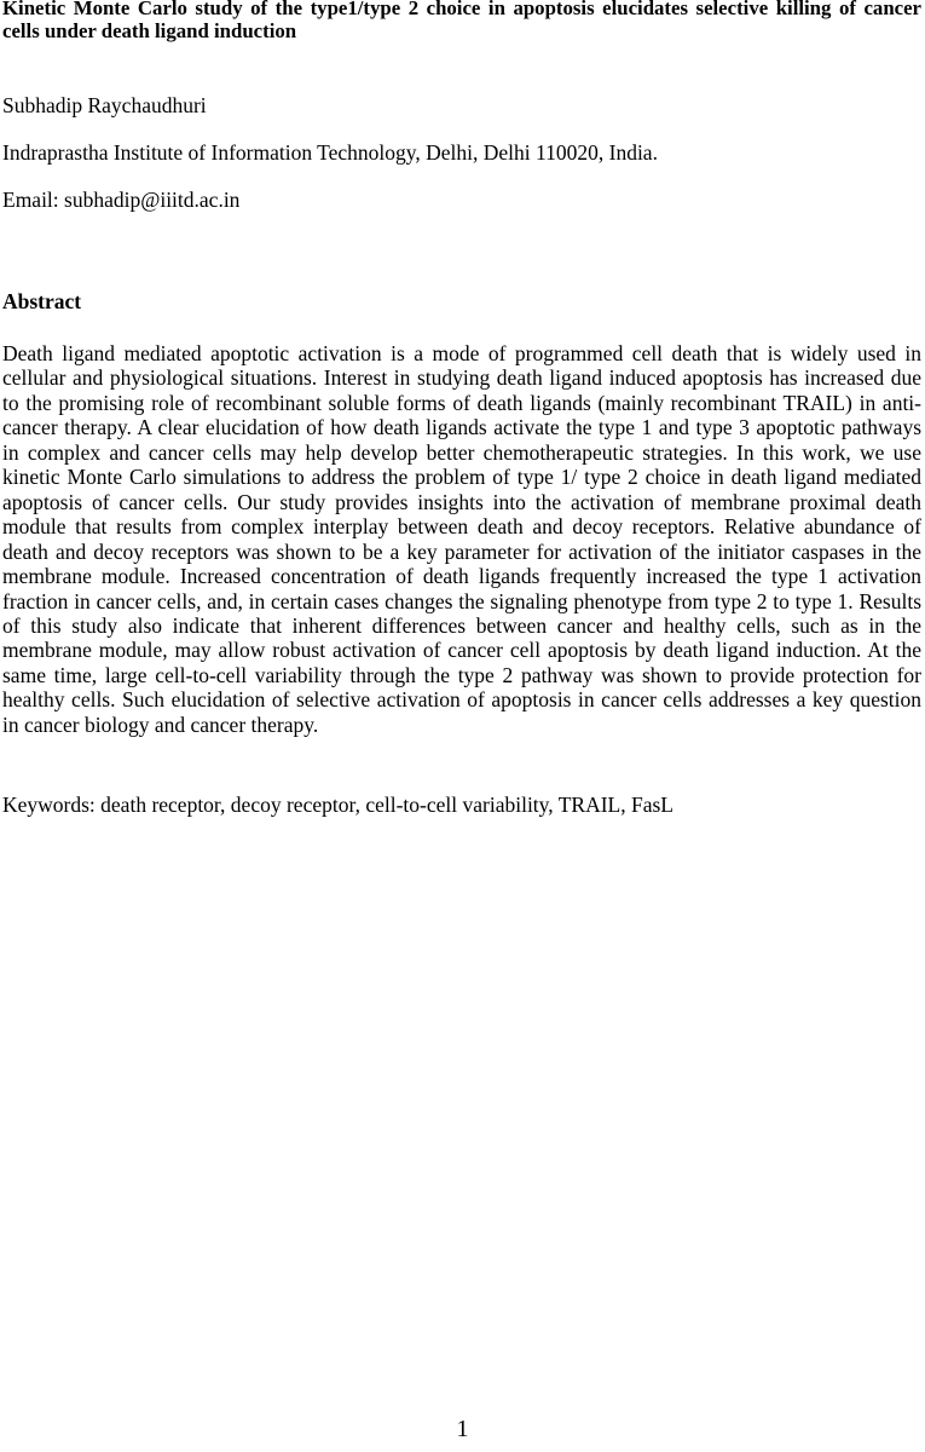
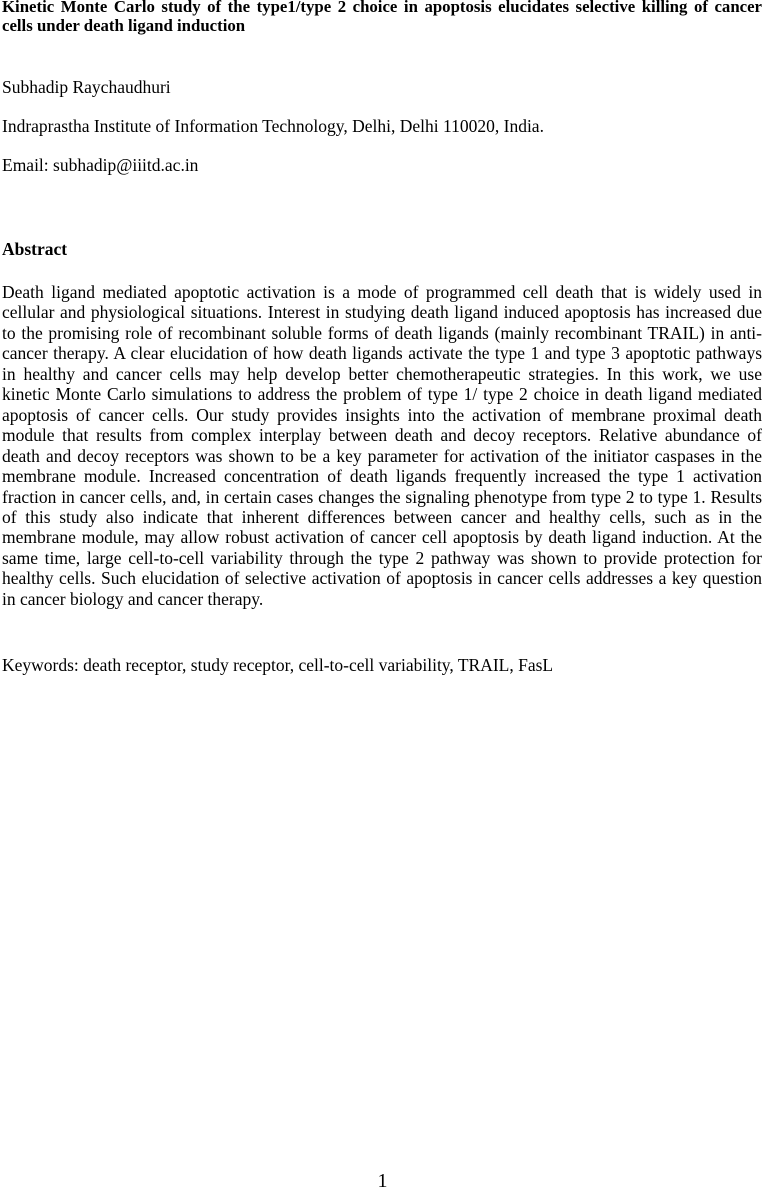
  Kinetic Monte Carlo study of the type1/type 2 choice in apoptosis elucidates selective killing of cancer
  cells under death ligand induction
  Subhadip Raychaudhuri
  Indraprastha Institute of Information Technology, Delhi, Delhi 110020, India.
  Email: subhadip@iiitd.ac.in
  Abstract
  Death ligand mediated apoptotic activation is a mode of programmed cell death that is widely used in
  cellular and physiological situations. Interest in studying death ligand induced apoptosis has increased due
  to the promising role of recombinant soluble forms of death ligands (mainly recombinant TRAIL) in anti-
  cancer therapy. A clear elucidation of how death ligands activate the type 1 and type 3 apoptotic pathways
- in complex and cancer cells may help develop better chemotherapeutic strategies. In this work, we use
+ in healthy and cancer cells may help develop better chemotherapeutic strategies. In this work, we use
  kinetic Monte Carlo simulations to address the problem of type 1/ type 2 choice in death ligand mediated
  apoptosis of cancer cells. Our study provides insights into the activation of membrane proximal death
  module that results from complex interplay between death and decoy receptors. Relative abundance of
  death and decoy receptors was shown to be a key parameter for activation of the initiator caspases in the
  membrane module. Increased concentration of death ligands frequently increased the type 1 activation
  fraction in cancer cells, and, in certain cases changes the signaling phenotype from type 2 to type 1. Results
  of this study also indicate that inherent differences between cancer and healthy cells, such as in the
  membrane module, may allow robust activation of cancer cell apoptosis by death ligand induction. At the
  same time, large cell-to-cell variability through the type 2 pathway was shown to provide protection for
  healthy cells. Such elucidation of selective activation of apoptosis in cancer cells addresses a key question
  in cancer biology and cancer therapy.
- Keywords: death receptor, decoy receptor, cell-to-cell variability, TRAIL, FasL
+ Keywords: death receptor, study receptor, cell-to-cell variability, TRAIL, FasL
  1
